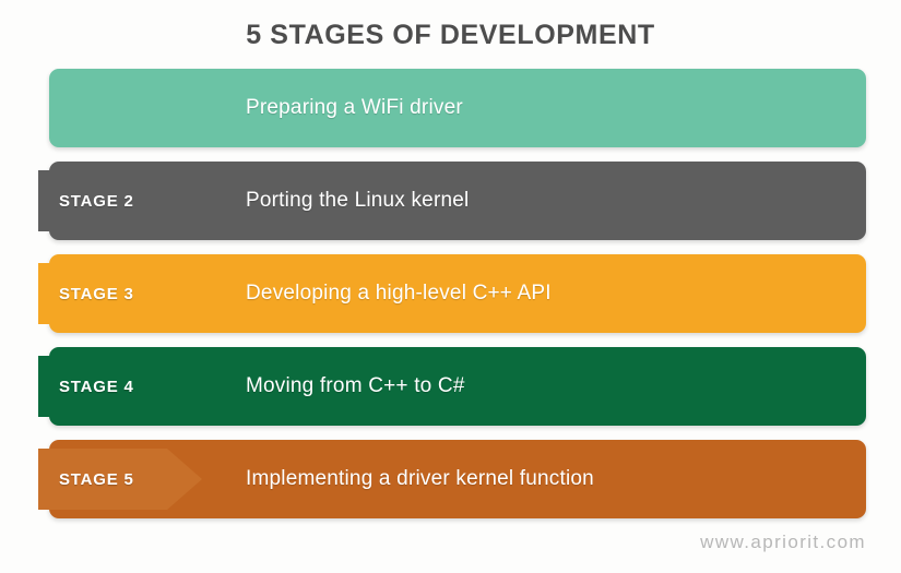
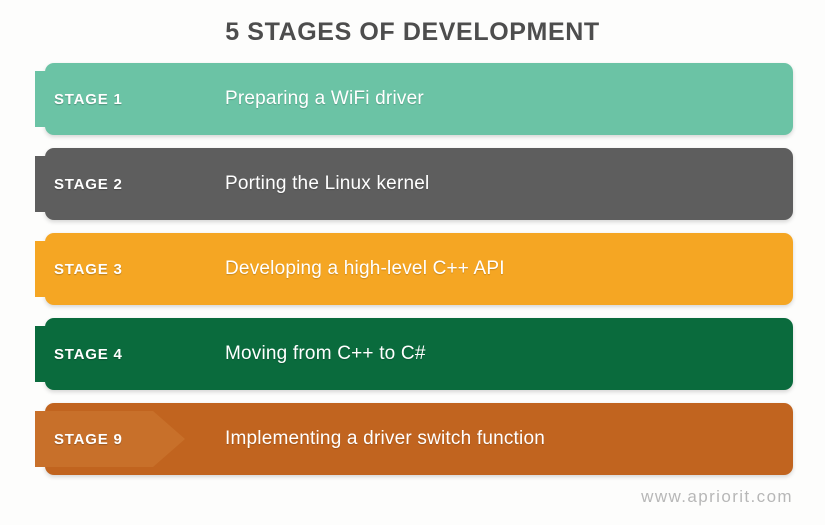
  5 STAGES OF DEVELOPMENT
+ STAGE 1
  Preparing a WiFi driver
  STAGE 2
  Porting the Linux kernel
  STAGE 3
  Developing a high-level C++ API
  STAGE 4
  Moving from C++ to C#
- STAGE 5
+ STAGE 9
- Implementing a driver kernel function
+ Implementing a driver switch function
  www.apriorit.com
